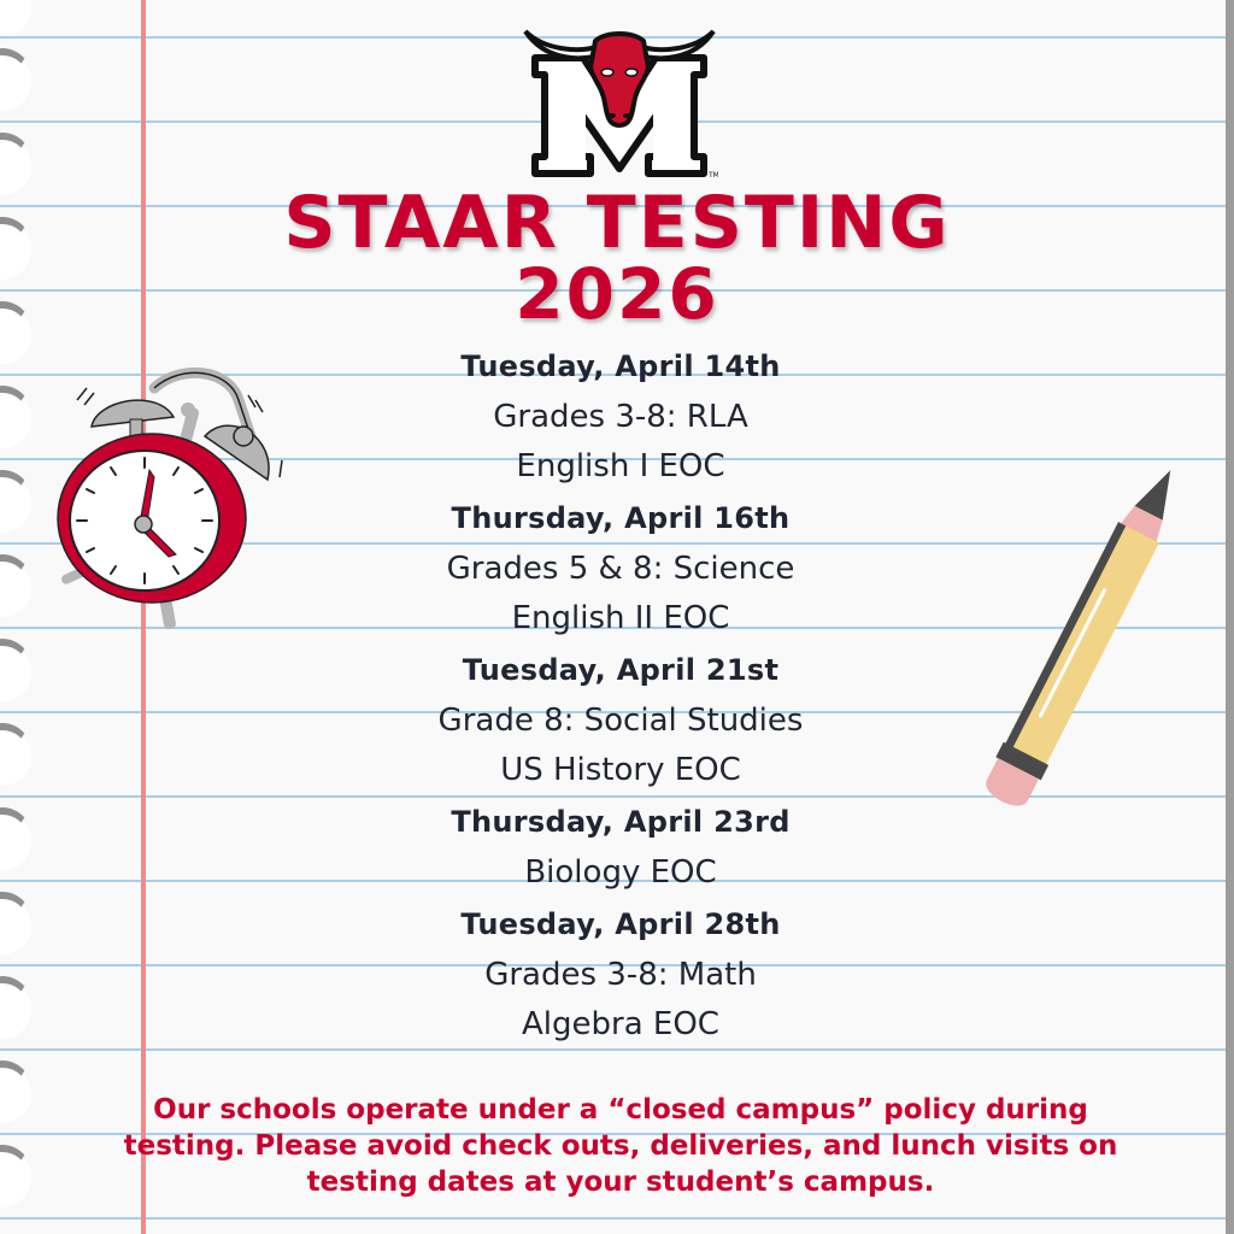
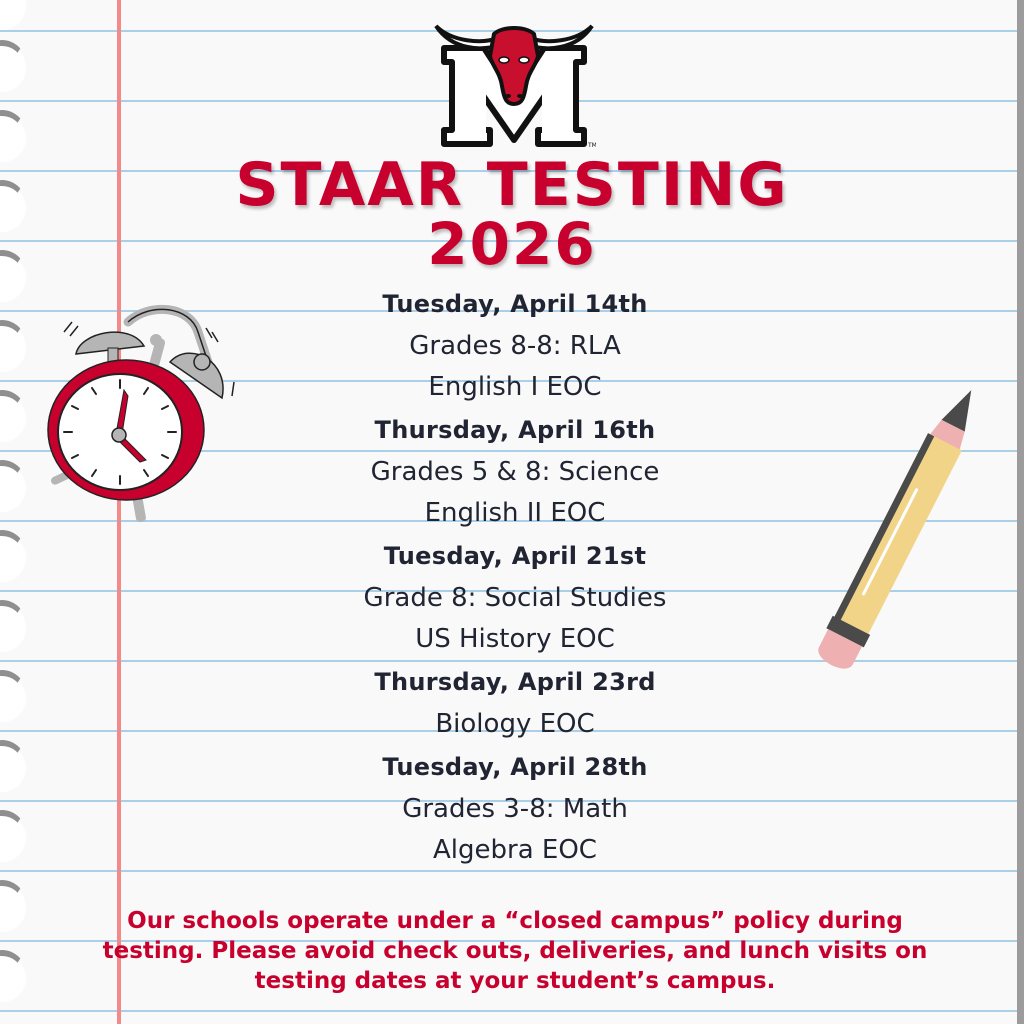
  STAAR TESTING
  2026
  Tuesday, April 14th
- Grades 3-8: RLA
+ Grades 8-8: RLA
  English I EOC
  Thursday, April 16th
  Grades 5 & 8: Science
  English II EOC
  Tuesday, April 21st
  Grade 8: Social Studies
  US History EOC
  Thursday, April 23rd
  Biology EOC
  Tuesday, April 28th
  Grades 3-8: Math
  Algebra EOC
  Our schools operate under a “closed campus” policy during
  testing. Please avoid check outs, deliveries, and lunch visits on
  testing dates at your student’s campus.
